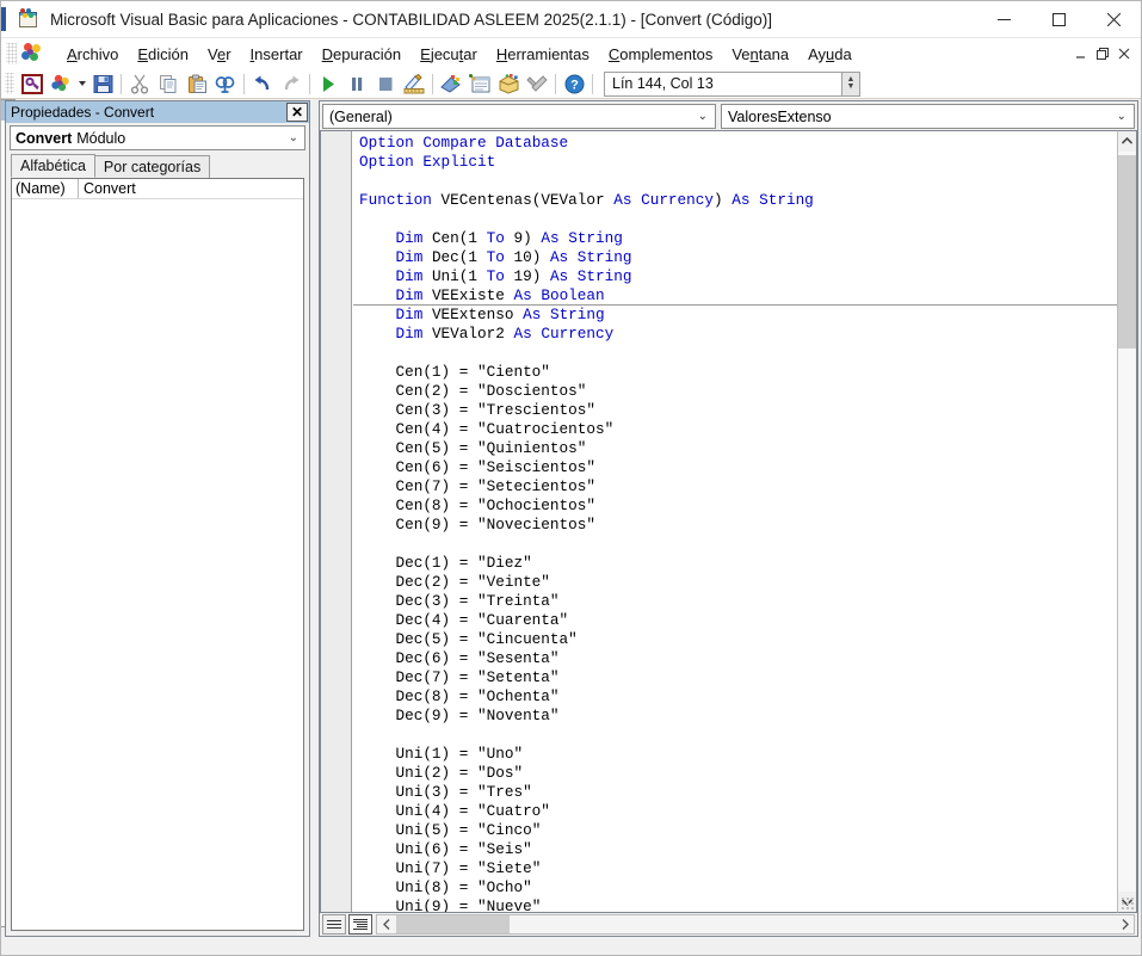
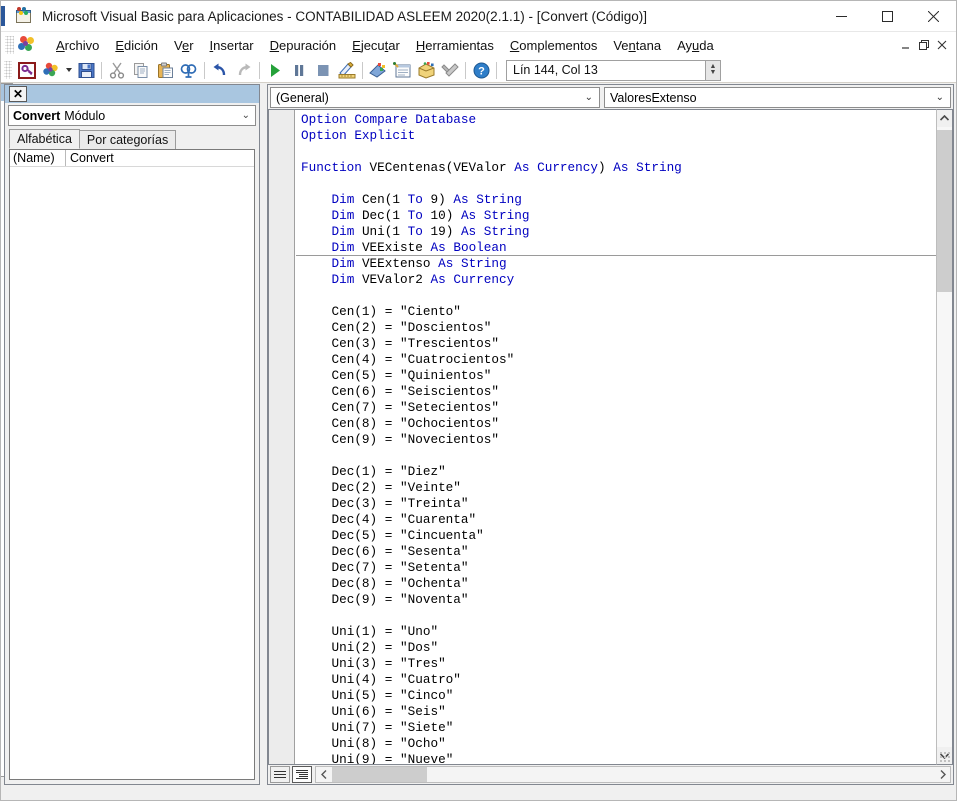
- Microsoft Visual Basic para Aplicaciones - CONTABILIDAD ASLEEM 2025(2.1.1) - [Convert (Código)]
+ Microsoft Visual Basic para Aplicaciones - CONTABILIDAD ASLEEM 2020(2.1.1) - [Convert (Código)]
  Archivo
  Edición
  Ver
  Insertar
  Depuración
  Ejecutar
  Herramientas
  Complementos
  Ventana
  Ayuda
  ?
  Lín 144, Col 13
- Propiedades - Convert
  ✕
  Convert
  Módulo
  ⌄
  Alfabética
  Por categorías
  (Name)
  Convert
  (General)
  ⌄
  ValoresExtenso
  ⌄
  Option Compare Database Option Explicit Function VECentenas(VEValor As Currency) As String Dim Cen(1 To 9) As String Dim Dec(1 To 10) As String Dim Uni(1 To 19) As String Dim VEExiste As Boolean Dim VEExtenso As String Dim VEValor2 As Currency Cen(1) = "Ciento" Cen(2) = "Doscientos" Cen(3) = "Trescientos" Cen(4) = "Cuatrocientos" Cen(5) = "Quinientos" Cen(6) = "Seiscientos" Cen(7) = "Setecientos" Cen(8) = "Ochocientos" Cen(9) = "Novecientos" Dec(1) = "Diez" Dec(2) = "Veinte" Dec(3) = "Treinta" Dec(4) = "Cuarenta" Dec(5) = "Cincuenta" Dec(6) = "Sesenta" Dec(7) = "Setenta" Dec(8) = "Ochenta" Dec(9) = "Noventa" Uni(1) = "Uno" Uni(2) = "Dos" Uni(3) = "Tres" Uni(4) = "Cuatro" Uni(5) = "Cinco" Uni(6) = "Seis" Uni(7) = "Siete" Uni(8) = "Ocho" Uni(9) = "Nueve"
